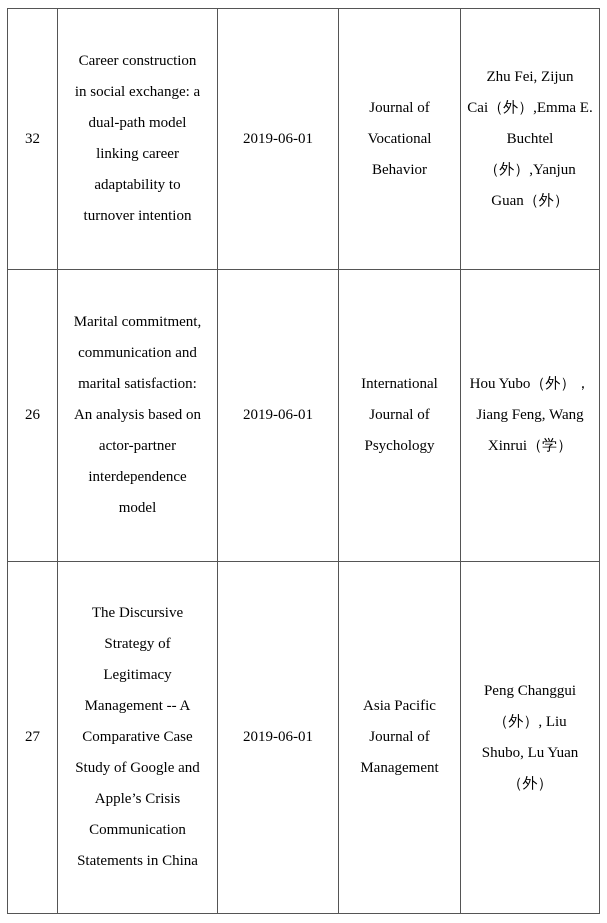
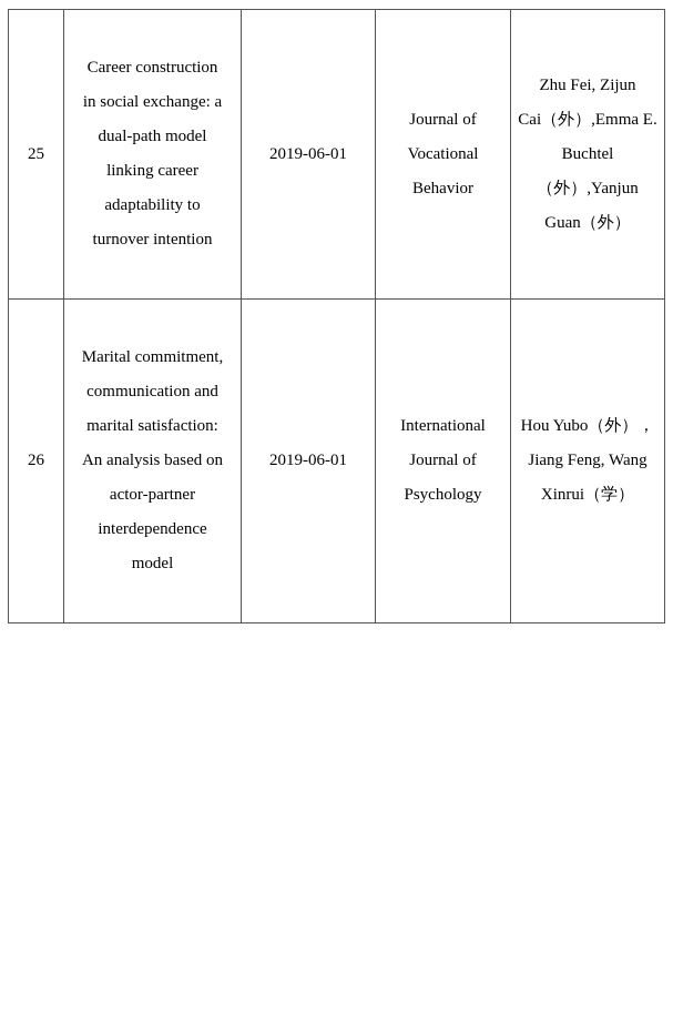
- 32	Career construction in social exchange: a dual-path model linking career adaptability to turnover intention	2019-06-01	Journal of Vocational Behavior	Zhu Fei, Zijun Cai（外）,Emma E. Buchtel （外）,Yanjun Guan（外）
+ 25	Career construction in social exchange: a dual-path model linking career adaptability to turnover intention	2019-06-01	Journal of Vocational Behavior	Zhu Fei, Zijun Cai（外）,Emma E. Buchtel （外）,Yanjun Guan（外）
  26	Marital commitment, communication and marital satisfaction: An analysis based on actor-partner interdependence model	2019-06-01	International Journal of Psychology	Hou Yubo（外）， Jiang Feng, Wang Xinrui（学）
- 27	The Discursive Strategy of Legitimacy Management -- A Comparative Case Study of Google and Apple’s Crisis Communication Statements in China	2019-06-01	Asia Pacific Journal of Management	Peng Changgui （外）, Liu Shubo, Lu Yuan （外）
